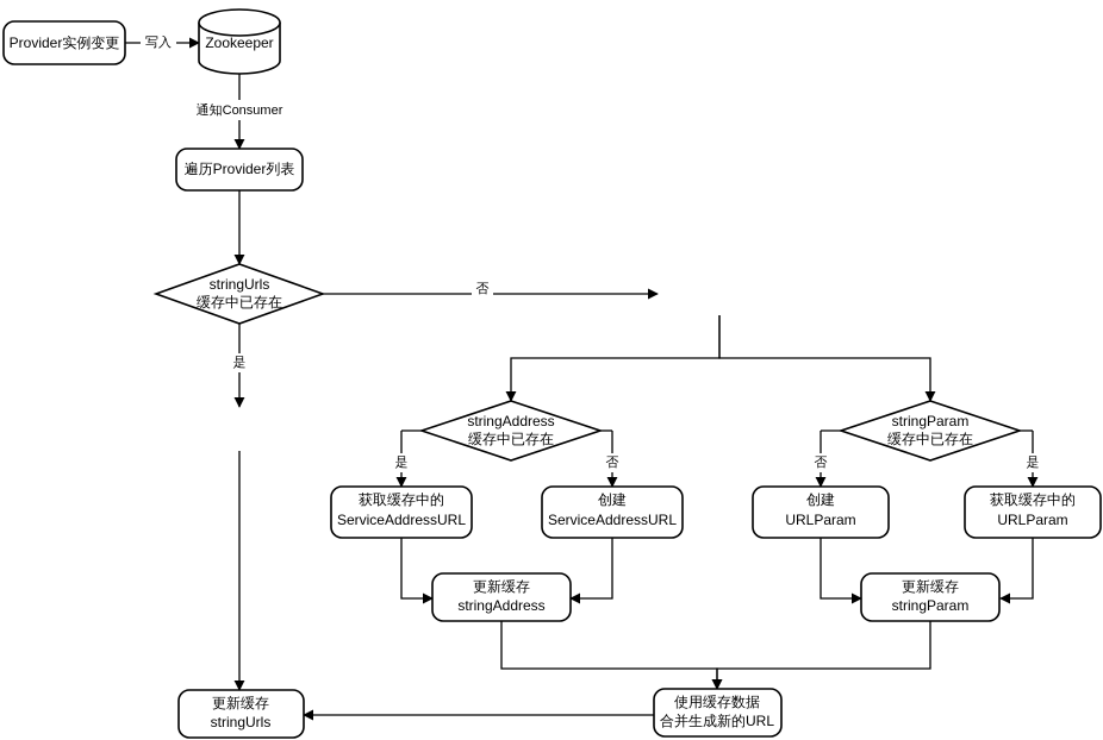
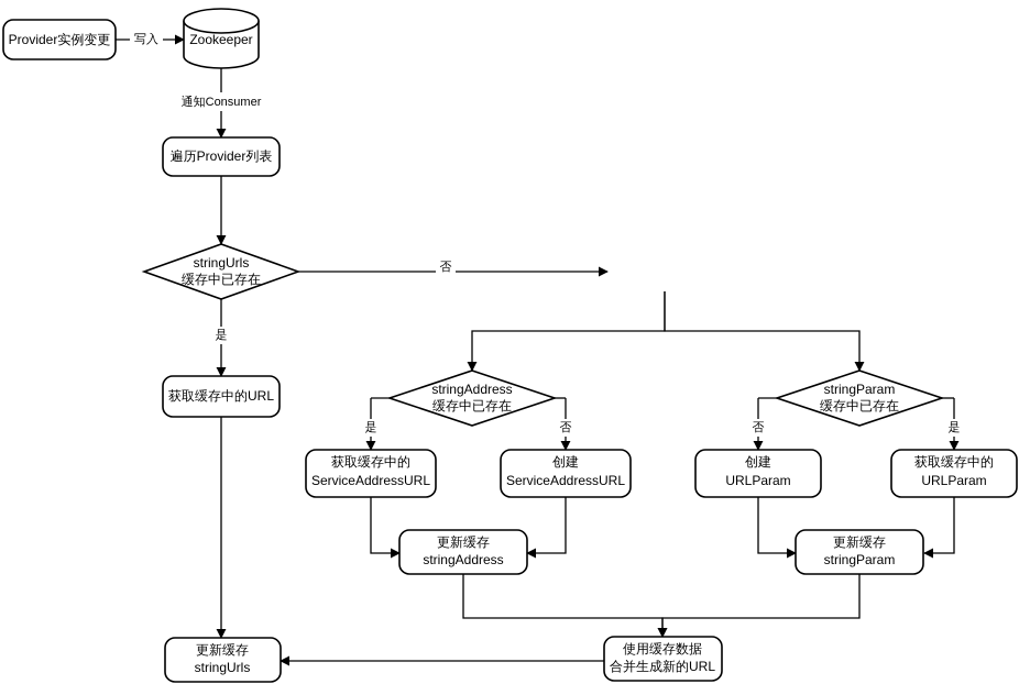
  Provider实例变更
  Zookeeper
  写入
  通知Consumer
  遍历Provider列表
  stringUrls
  缓存中已存在
  否
  是
+ 获取缓存中的URL
  stringAddress
  缓存中已存在
  是
  否
  stringParam
  缓存中已存在
  否
  是
  获取缓存中的
  ServiceAddressURL
  创建
  ServiceAddressURL
  创建
  URLParam
  获取缓存中的
  URLParam
  更新缓存
  stringAddress
  更新缓存
  stringParam
  更新缓存
  stringUrls
  使用缓存数据
  合并生成新的URL
